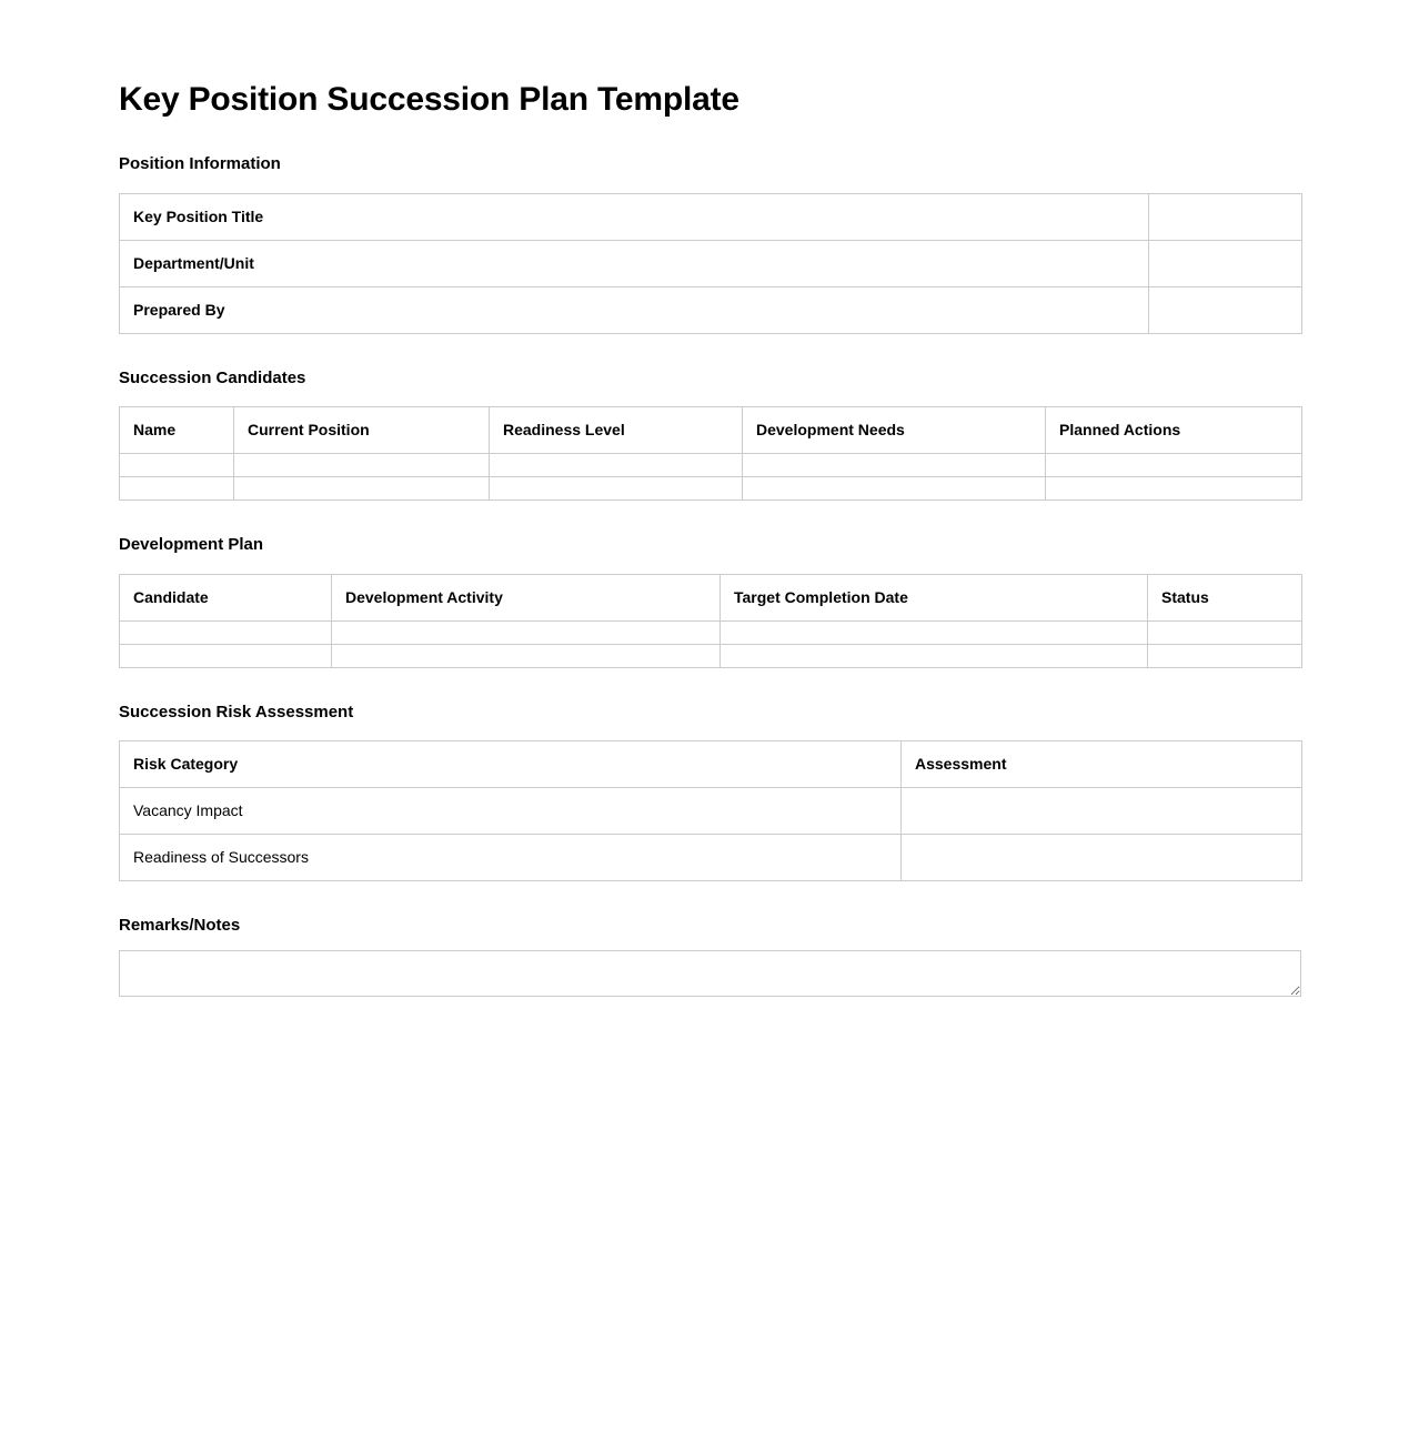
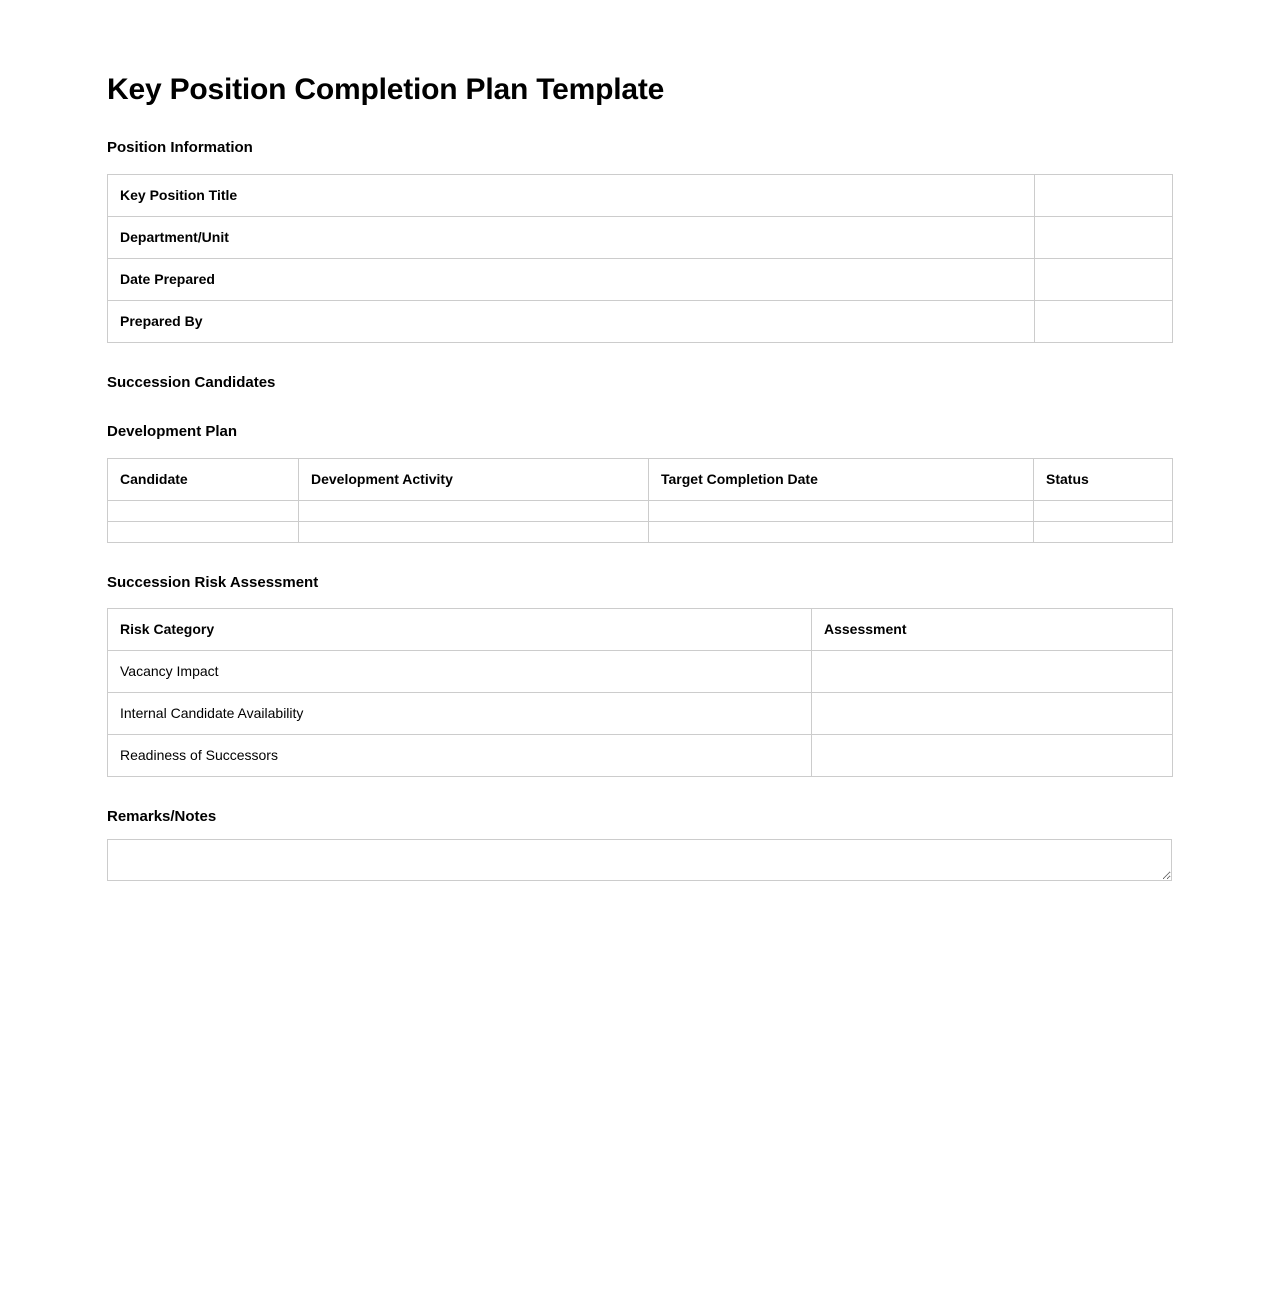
- Key Position Succession Plan Template
+ Key Position Completion Plan Template
  Position Information
  Key Position Title
  Department/Unit
+ Date Prepared
  Prepared By
  Succession Candidates
- Name	Current Position	Readiness Level	Development Needs	Planned Actions
  Development Plan
  Candidate	Development Activity	Target Completion Date	Status
  Succession Risk Assessment
  Risk Category	Assessment
  Vacancy Impact
+ Internal Candidate Availability
  Readiness of Successors
  Remarks/Notes
